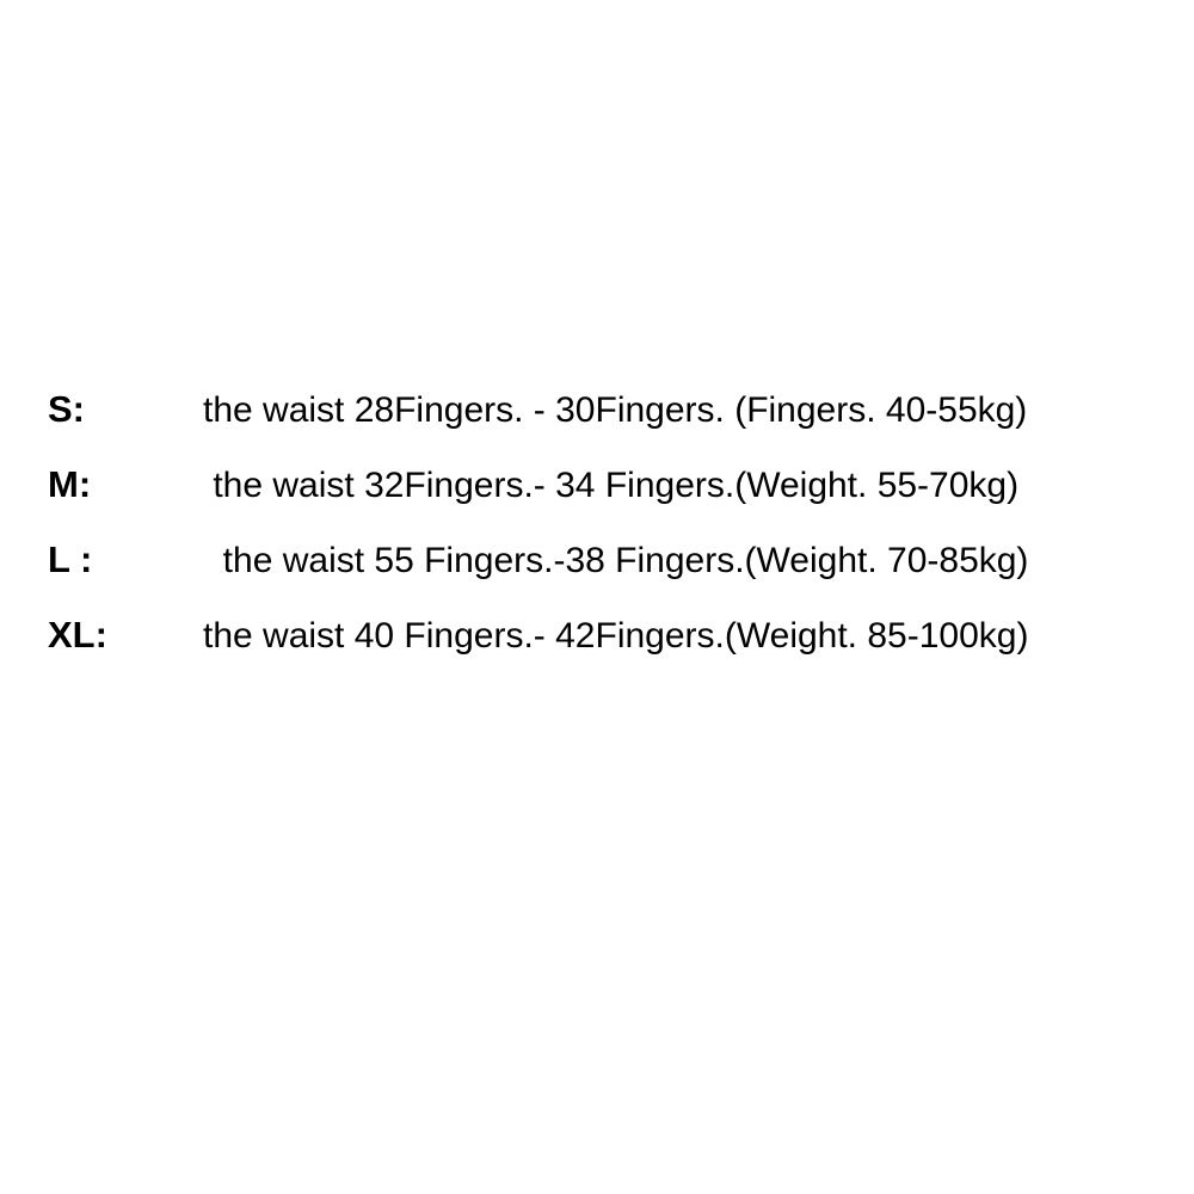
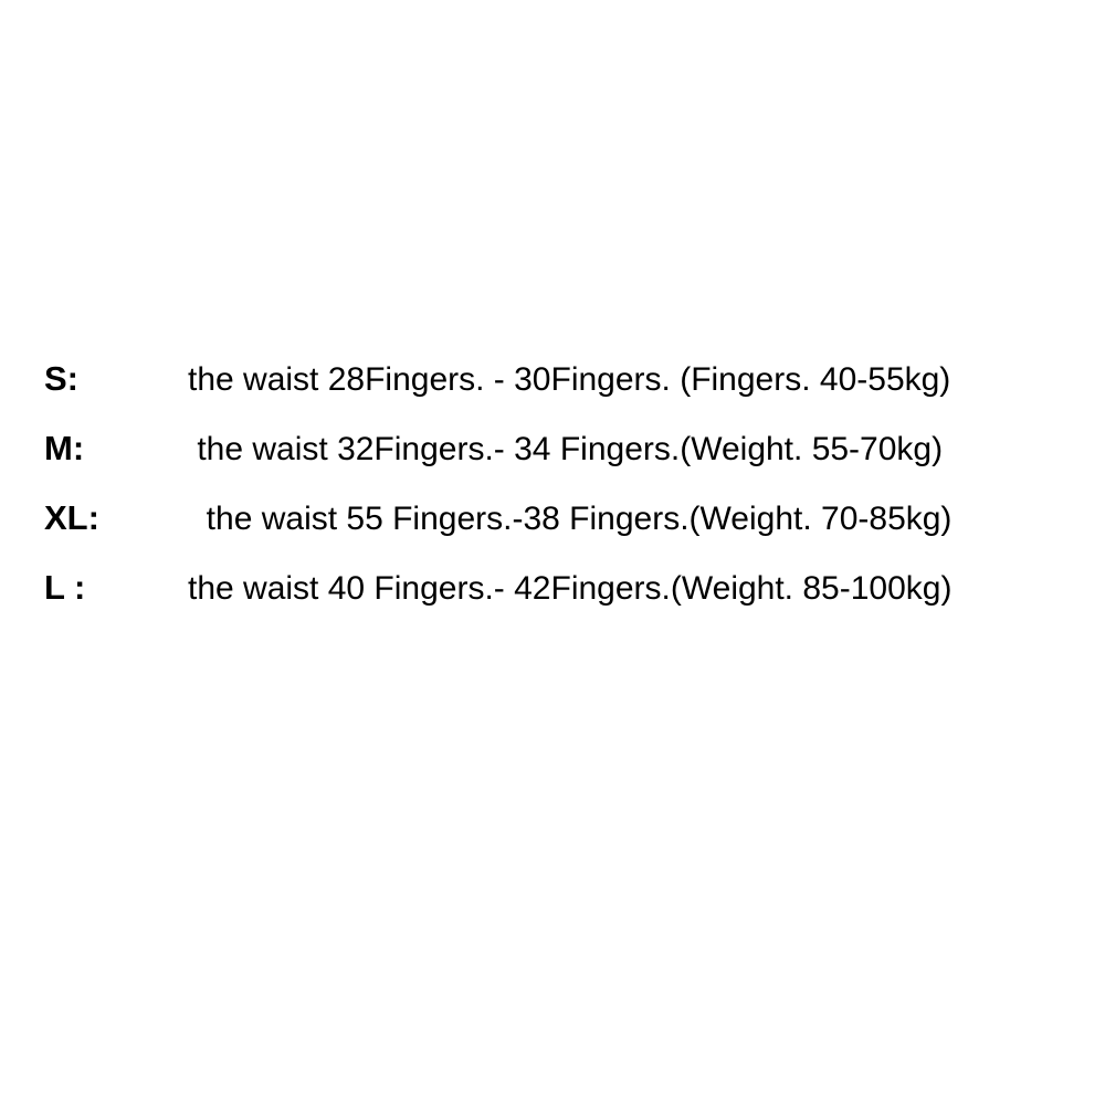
  S:
  the waist 28Fingers. - 30Fingers. (Fingers. 40-55kg)
  M:
  the waist 32Fingers.- 34 Fingers.(Weight. 55-70kg)
- L :
+ XL:
  the waist 55 Fingers.-38 Fingers.(Weight. 70-85kg)
- XL:
+ L :
  the waist 40 Fingers.- 42Fingers.(Weight. 85-100kg)
